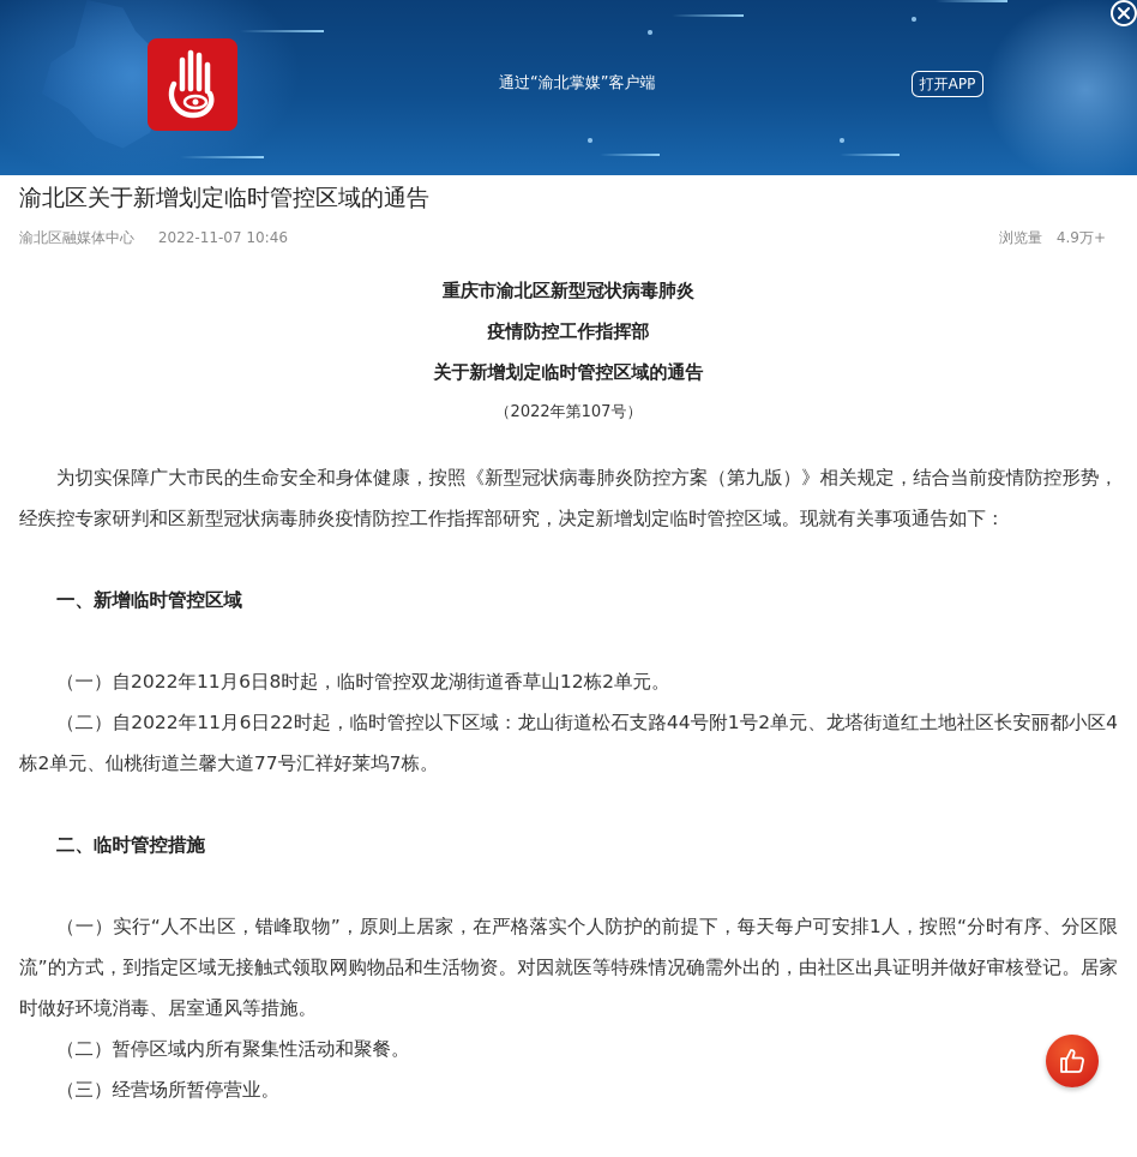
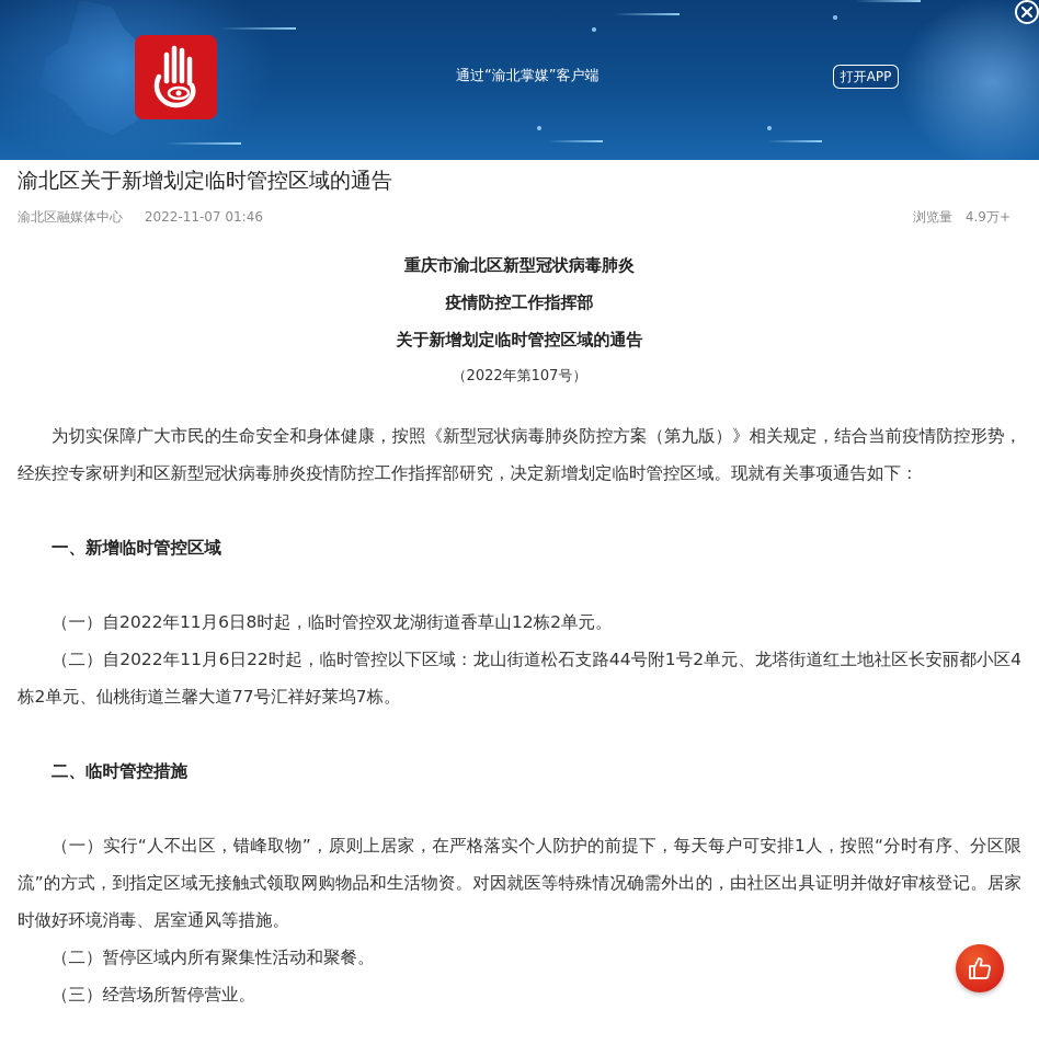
  通过“渝北掌媒”客户端
  打开APP
  渝北区关于新增划定临时管控区域的通告
- 渝北区融媒体中心 2022-11-07 10:46
+ 渝北区融媒体中心 2022-11-07 01:46
  浏览量 4.9万+
  重庆市渝北区新型冠状病毒肺炎
  疫情防控工作指挥部
  关于新增划定临时管控区域的通告
  （2022年第107号）
  为切实保障广大市民的生命安全和身体健康，按照《新型冠状病毒肺炎防控方案（第九版）》相关规定，结合当前疫情防控形势，经疾控专家研判和区新型冠状病毒肺炎疫情防控工作指挥部研究，决定新增划定临时管控区域。现就有关事项通告如下：
  一、新增临时管控区域
  （一）自2022年11月6日8时起，临时管控双龙湖街道香草山12栋2单元。
  （二）自2022年11月6日22时起，临时管控以下区域：龙山街道松石支路44号附1号2单元、龙塔街道红土地社区长安丽都小区4栋2单元、仙桃街道兰馨大道77号汇祥好莱坞7栋。
  二、临时管控措施
  （一）实行“人不出区，错峰取物”，原则上居家，在严格落实个人防护的前提下，每天每户可安排1人，按照“分时有序、分区限流”的方式，到指定区域无接触式领取网购物品和生活物资。对因就医等特殊情况确需外出的，由社区出具证明并做好审核登记。居家时做好环境消毒、居室通风等措施。
  （二）暂停区域内所有聚集性活动和聚餐。
  （三）经营场所暂停营业。
